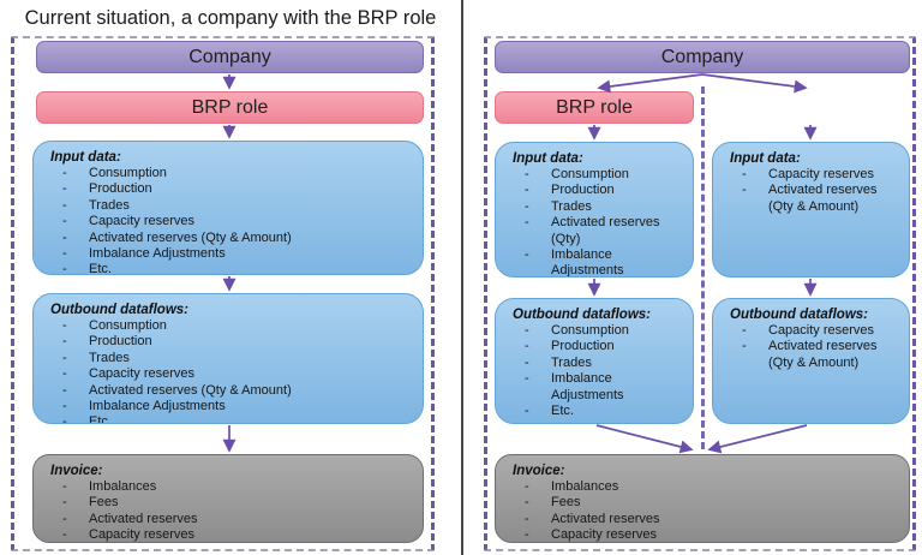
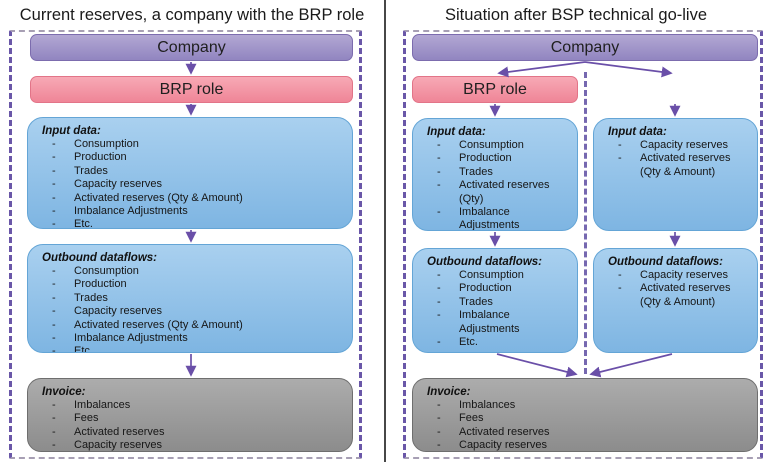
- Current situation, a company with the BRP role
+ Current reserves, a company with the BRP role
  Company
  BRP role
  Input data:
  Consumption
  Production
  Trades
  Capacity reserves
  Activated reserves (Qty & Amount)
  Imbalance Adjustments
  Etc.
  Outbound dataflows:
  Consumption
  Production
  Trades
  Capacity reserves
  Activated reserves (Qty & Amount)
  Imbalance Adjustments
  Etc.
  Invoice:
  Imbalances
  Fees
  Activated reserves
  Capacity reserves
+ Situation after BSP technical go-live
  Company
  BRP role
  Input data:
  Consumption
  Production
  Trades
  Activated reserves (Qty)
  Imbalance Adjustments
  Input data:
  Capacity reserves
  Activated reserves (Qty & Amount)
  Outbound dataflows:
  Consumption
  Production
  Trades
  Imbalance Adjustments
  Etc.
  Outbound dataflows:
  Capacity reserves
  Activated reserves (Qty & Amount)
  Invoice:
  Imbalances
  Fees
  Activated reserves
  Capacity reserves
